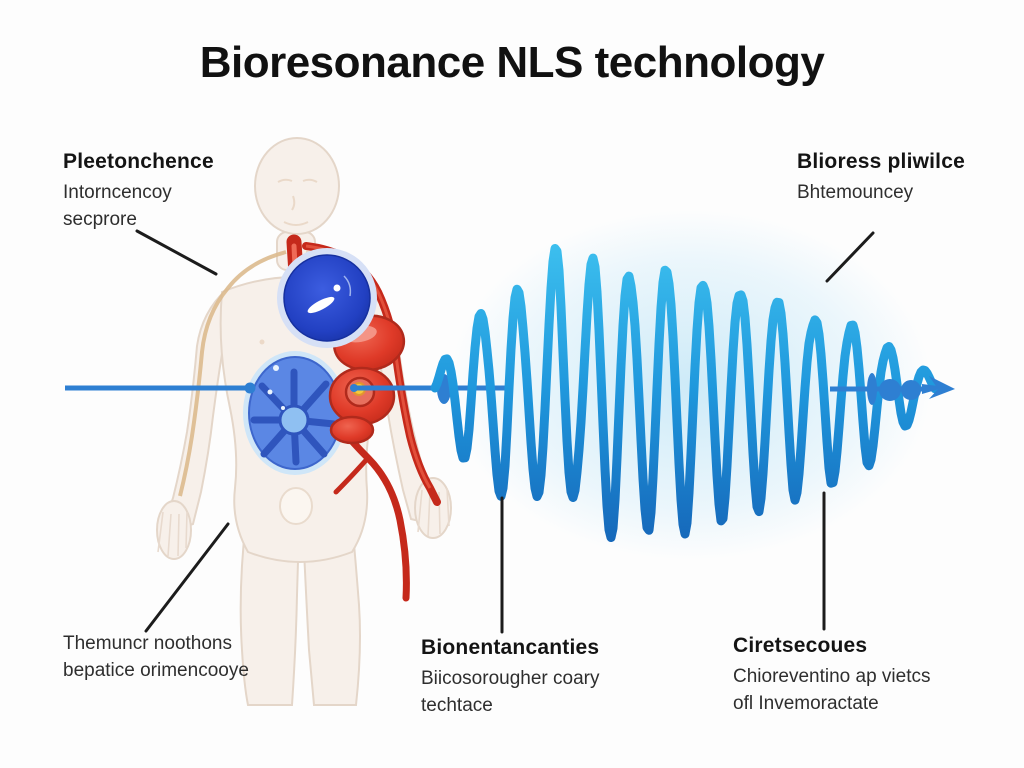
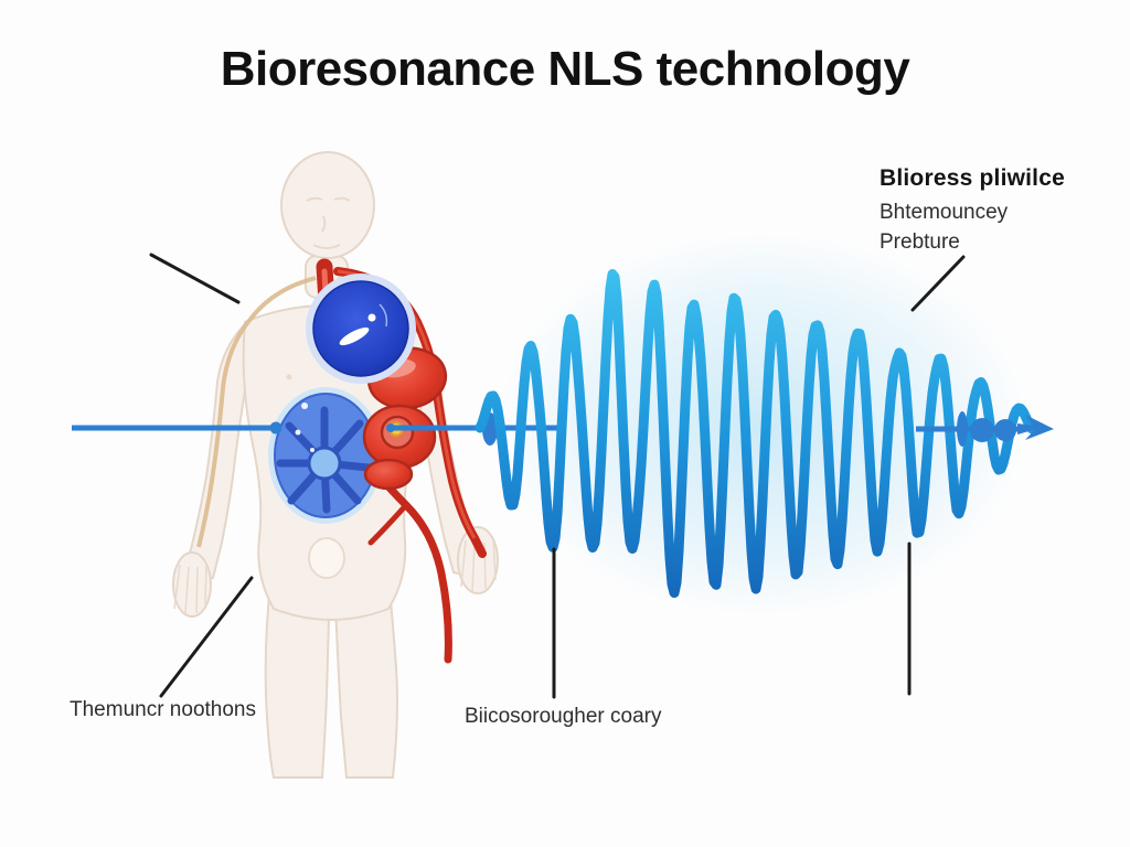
  Bioresonance NLS technology
- Pleetonchence
- Intorncencoy
- secprore
  Blioress pliwilce
  Bhtemouncey
+ Prebture
  Themuncr noothons
- bepatice orimencooye
- Bionentancanties
  Biicosorougher coary
- techtace
- Ciretsecoues
- Chioreventino ap vietcs
- ofl Invemoractate
